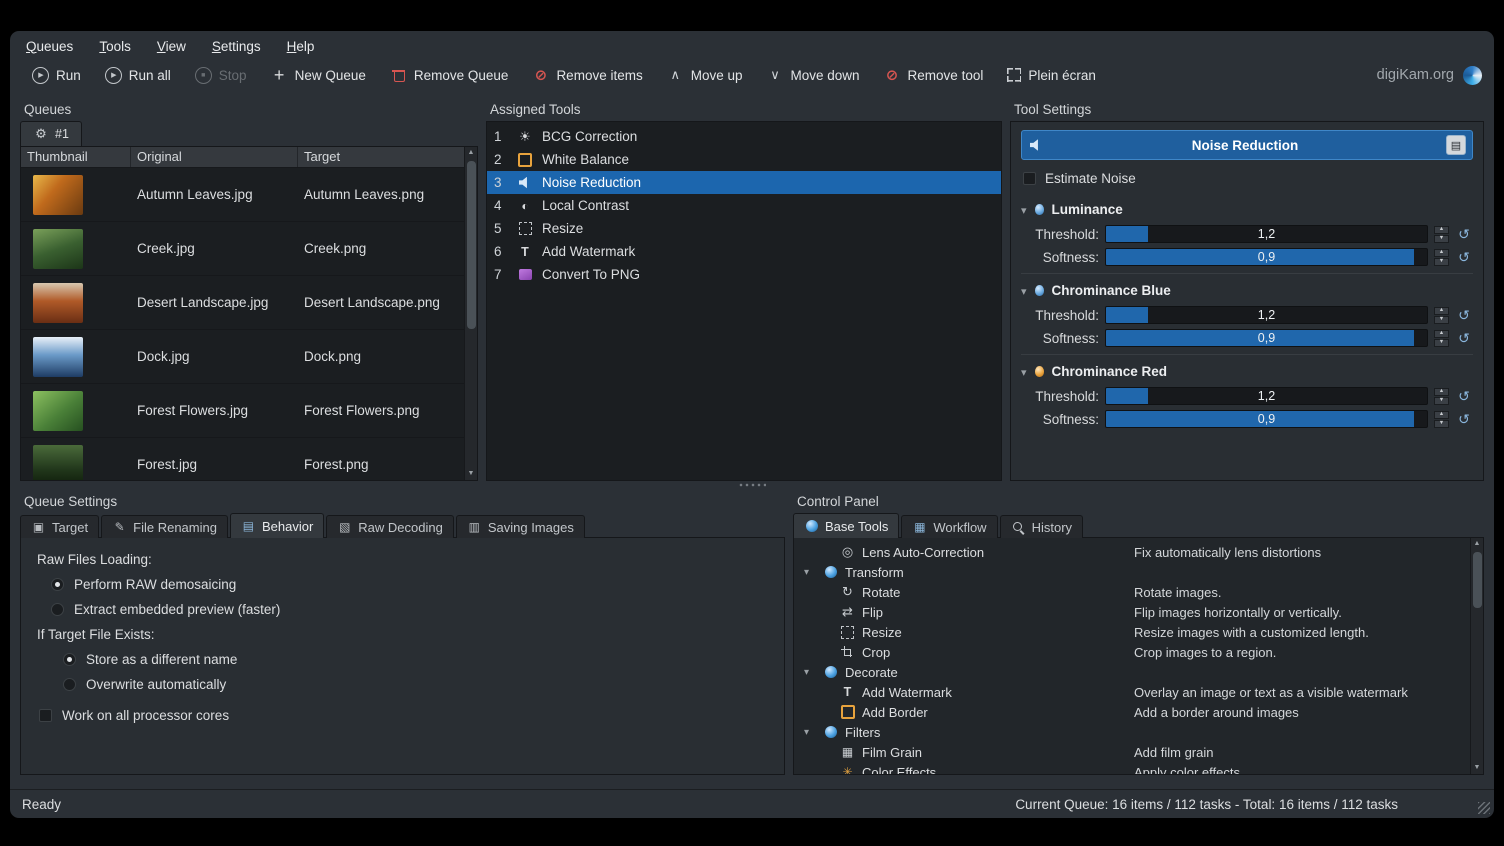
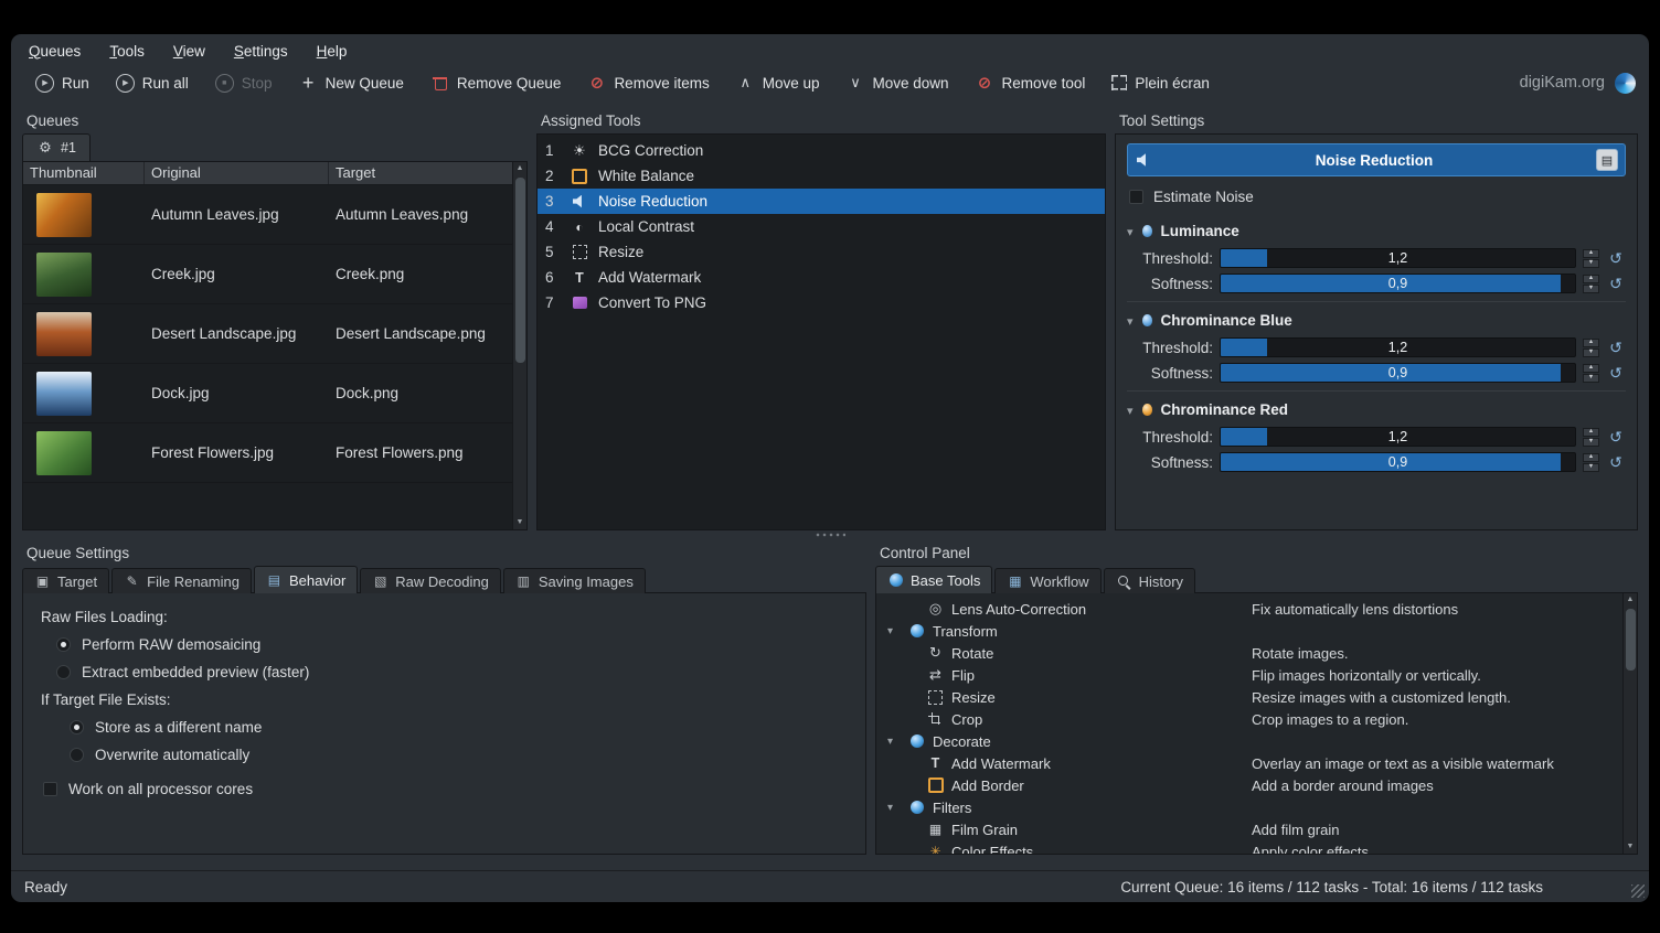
  Queues
  Tools
  View
  Settings
  Help
  Run
  Run all
  Stop
  New Queue
  Remove Queue
  Remove items
  Move up
  Move down
  Remove tool
  Plein écran
  digiKam.org
  Queues
  #1
  Thumbnail
  Original
  Target
  Autumn Leaves.jpg
  Autumn Leaves.png
  Creek.jpg
  Creek.png
  Desert Landscape.jpg
  Desert Landscape.png
  Dock.jpg
  Dock.png
  Forest Flowers.jpg
  Forest Flowers.png
- Forest.jpg
- Forest.png
  Assigned Tools
  1
  BCG Correction
  2
  White Balance
  3
  Noise Reduction
  4
  Local Contrast
  5
  Resize
  6
  Add Watermark
  7
  Convert To PNG
  Tool Settings
  Noise Reduction
  Estimate Noise
  Luminance
  Threshold:
  1,2
  Softness:
  0,9
  Chrominance Blue
  Threshold:
  1,2
  Softness:
  0,9
  Chrominance Red
  Threshold:
  1,2
  Softness:
  0,9
  Queue Settings
  Target
  File Renaming
  Behavior
  Raw Decoding
  Saving Images
  Raw Files Loading:
  Perform RAW demosaicing
  Extract embedded preview (faster)
  If Target File Exists:
  Store as a different name
  Overwrite automatically
  Work on all processor cores
  Control Panel
  Base Tools
  Workflow
  History
  Lens Auto-Correction
  Fix automatically lens distortions
  ▾
  Transform
  Rotate
  Rotate images.
  Flip
  Flip images horizontally or vertically.
  Resize
  Resize images with a customized length.
  Crop
  Crop images to a region.
  ▾
  Decorate
  Add Watermark
  Overlay an image or text as a visible watermark
  Add Border
  Add a border around images
  ▾
  Filters
  Film Grain
  Add film grain
  Color Effects
  Apply color effects
  Ready
  Current Queue: 16 items / 112 tasks - Total: 16 items / 112 tasks
